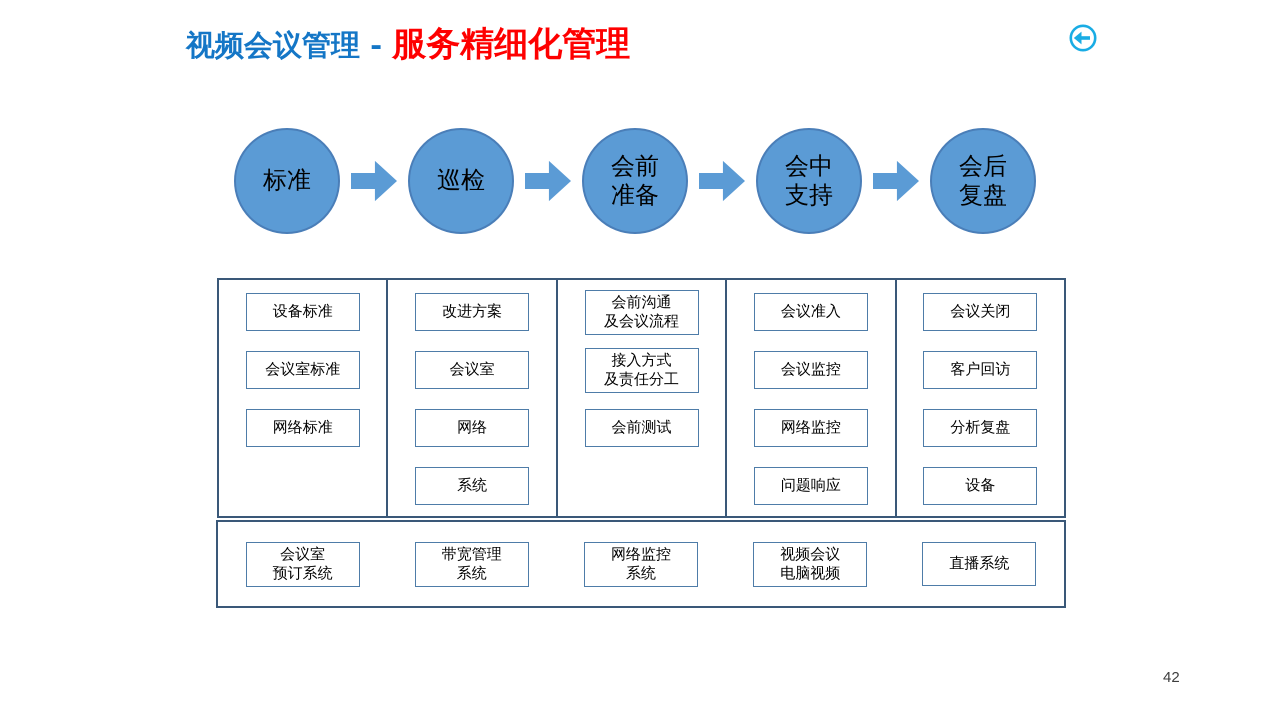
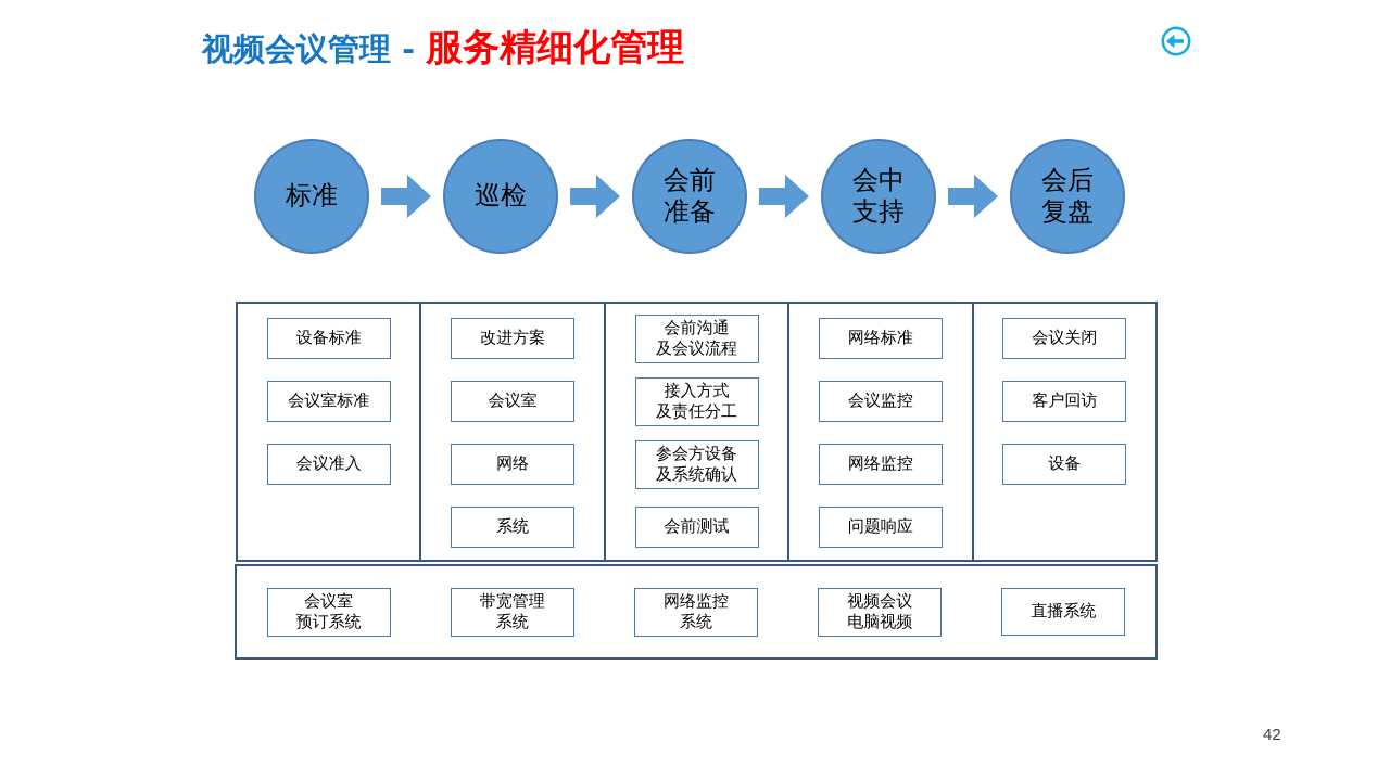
  视频会议管理
  -
  服务精细化管理
  标准
  巡检
  会前
  准备
  会中
  支持
  会后
  复盘
  设备标准
  会议室标准
- 网络标准
+ 会议准入
  改进方案
  会议室
  网络
  系统
  会前沟通
  及会议流程
  接入方式
  及责任分工
+ 参会方设备
+ 及系统确认
  会前测试
- 会议准入
+ 网络标准
  会议监控
  网络监控
  问题响应
  会议关闭
  客户回访
- 分析复盘
  设备
  会议室
  预订系统
  带宽管理
  系统
  网络监控
  系统
  视频会议
  电脑视频
  直播系统
  42
